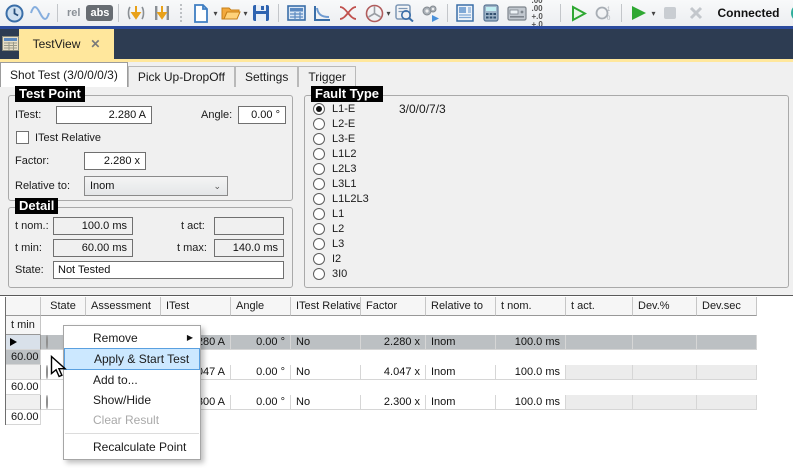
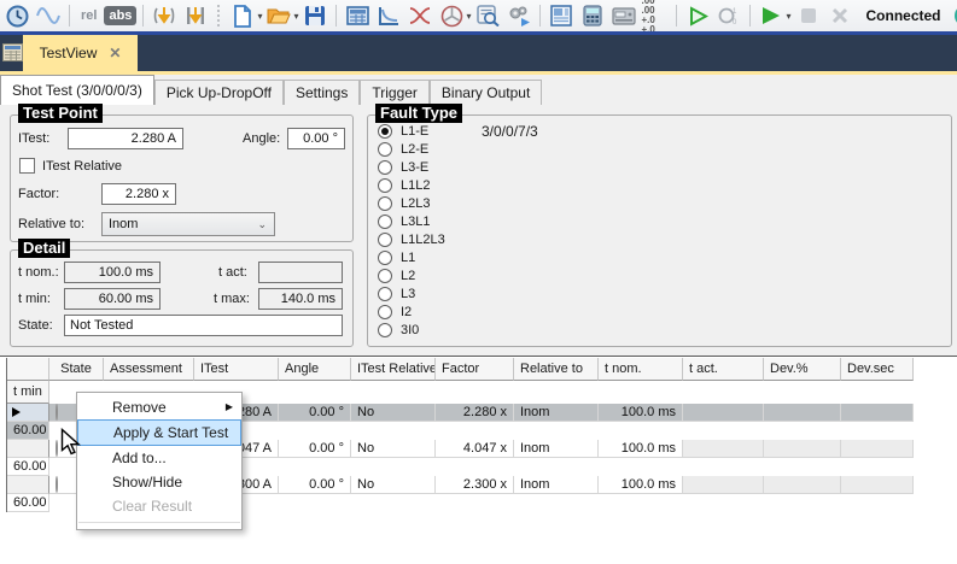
  rel
  abs
  ▾
  ▾
  ▾
  .00 .00
  +.0 +.0
  ▾
  Connected
  TestView
  ✕
  Shot Test (3/0/0/0/3)
  Pick Up-DropOff
  Settings
  Trigger
+ Binary Output
  Test Point
  ITest:
  2.280 A
  Angle:
  0.00 °
  ITest Relative
  Factor:
  2.280 x
  Relative to:
  Inom
  ⌄
  Fault Type
  3/0/0/7/3
  L1-E
  L2-E
  L3-E
  L1L2
  L2L3
  L3L1
  L1L2L3
  L1
  L2
  L3
  I2
  3I0
  Detail
  t nom.:
  100.0 ms
  t act:
  t min:
  60.00 ms
  t max:
  140.0 ms
  State:
  Not Tested
  State
  Assessment
  ITest
  Angle
  ITest Relative
  Factor
  Relative to
  t nom.
  t act.
  Dev.%
  Dev.sec
  t min
  0.00 °
  No
  2.280 x
  Inom
  100.0 ms
  60.00
  0.00 °
  No
  4.047 x
  Inom
  100.0 ms
  60.00
  0.00 °
  No
  2.300 x
  Inom
  100.0 ms
  60.00
  Remove
  ▶
  Apply & Start Test
  Add to...
  Show/Hide
  Clear Result
- Recalculate Point
